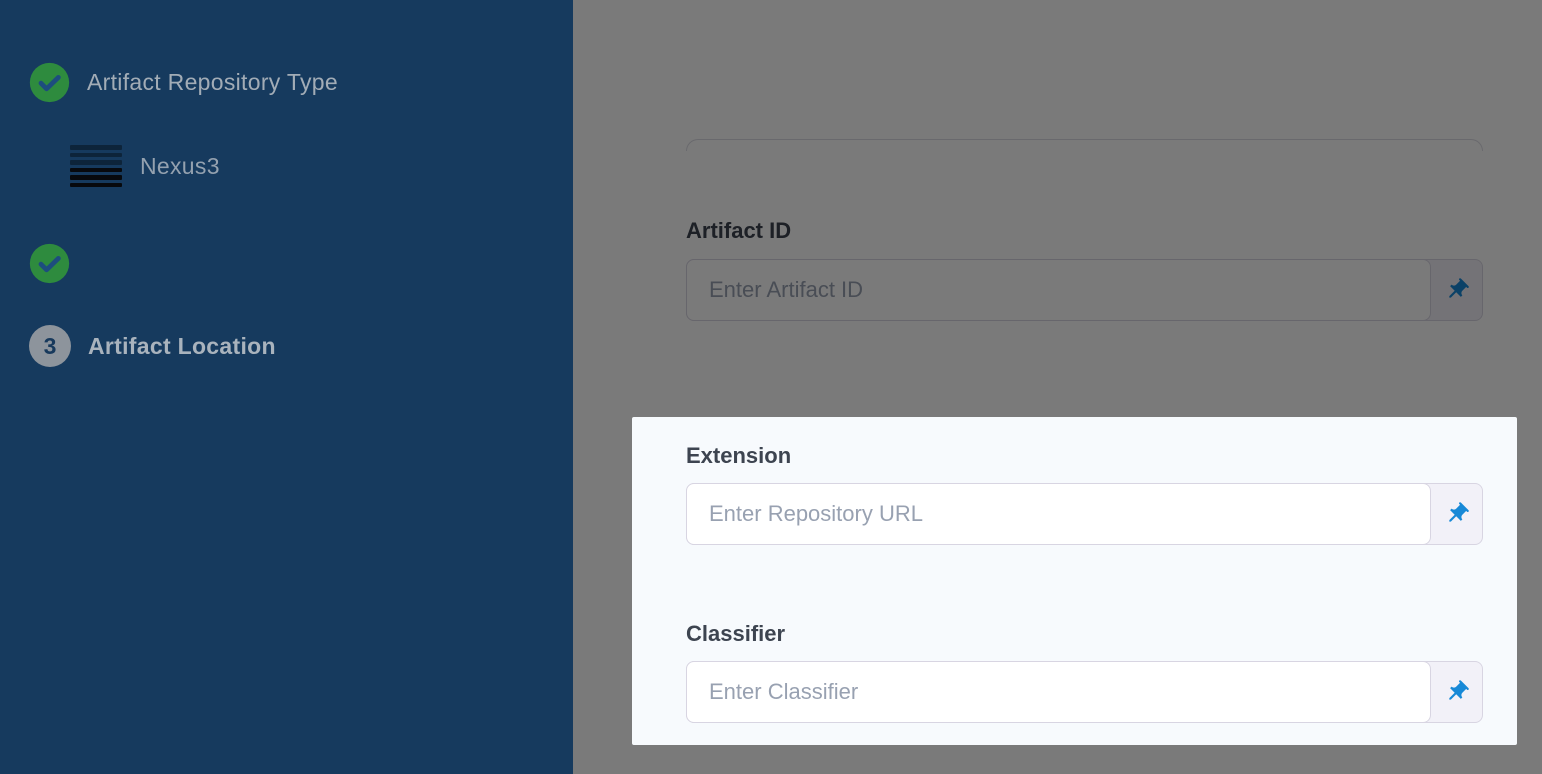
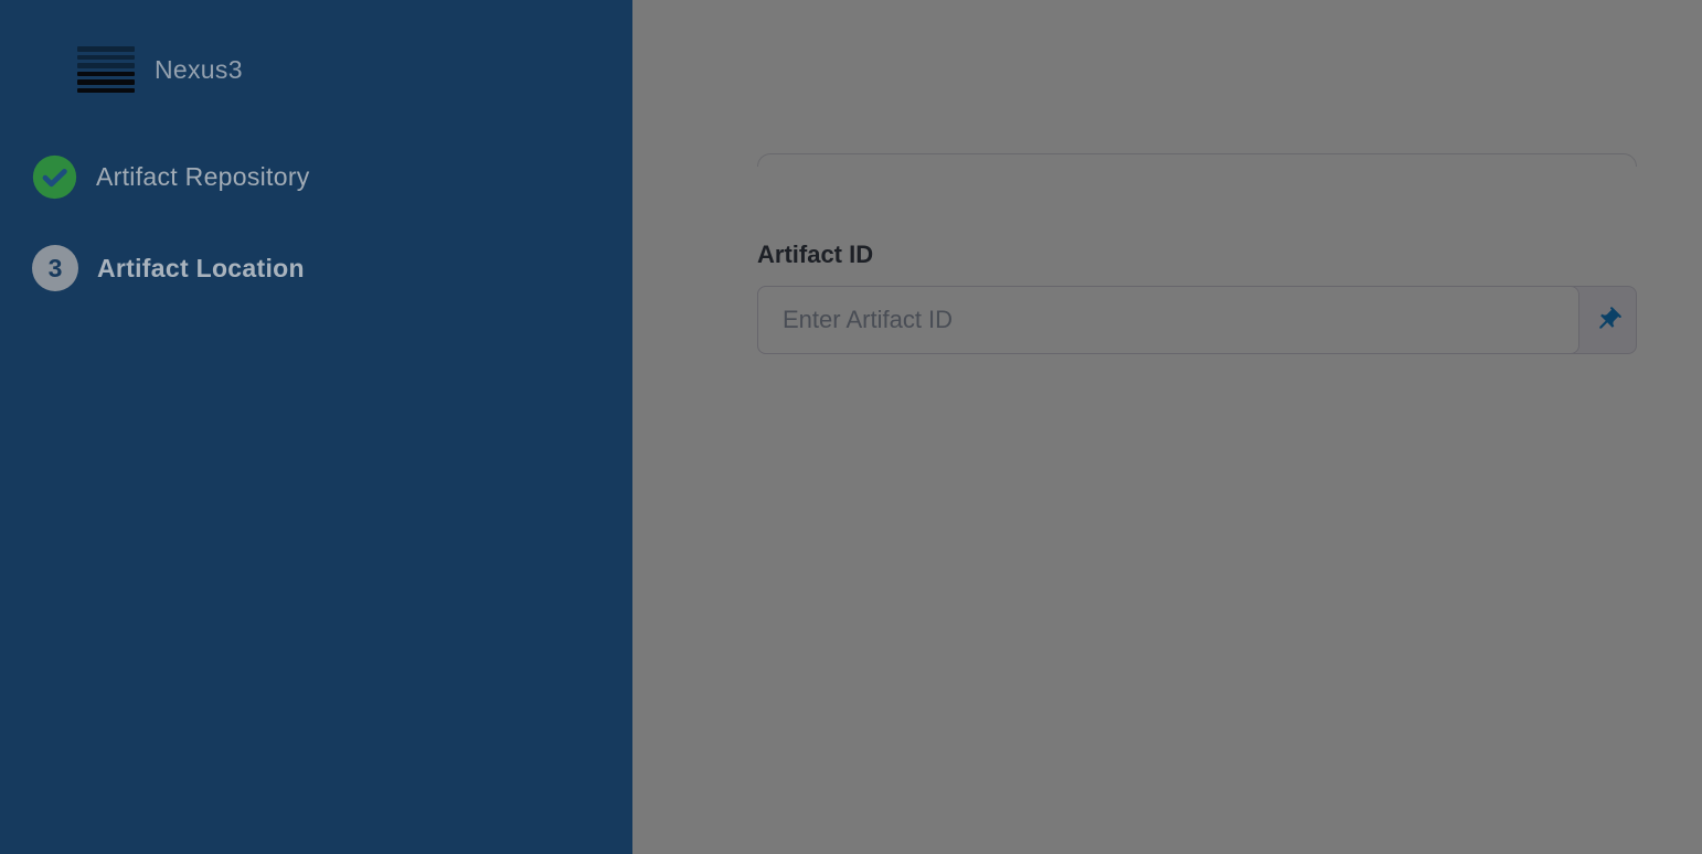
- Artifact Repository Type
  Nexus3
+ Artifact Repository
  3
  Artifact Location
  Artifact ID
  Enter Artifact ID
- Extension
- Enter Repository URL
- Classifier
- Enter Classifier
